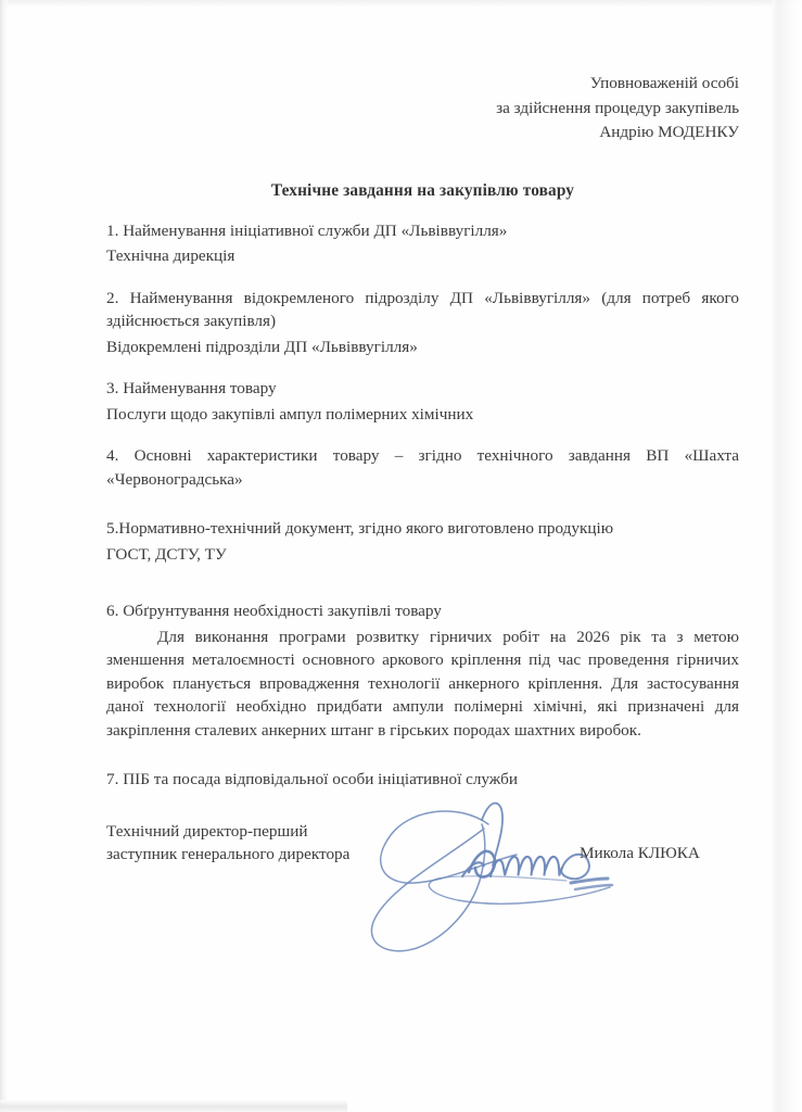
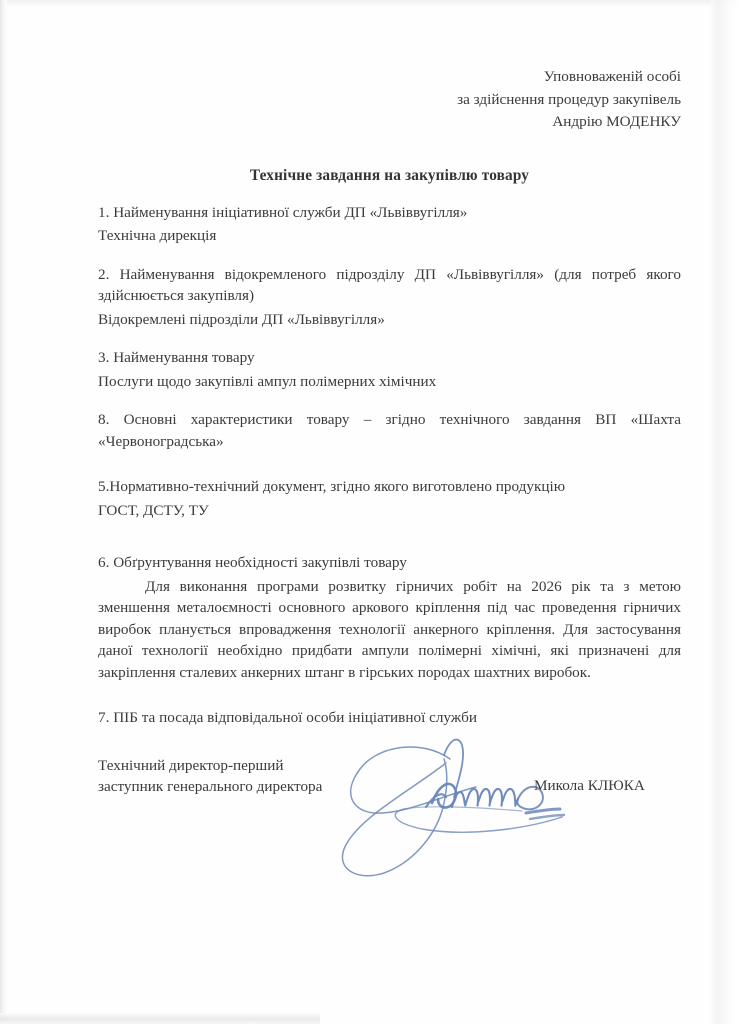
  Уповноваженій особі
  за здійснення процедур закупівель
  Андрію МОДЕНКУ
  Технічне завдання на закупівлю товару
  1. Найменування ініціативної служби ДП «Львіввугілля»
  Технічна дирекція
  2. Найменування відокремленого підрозділу ДП «Львіввугілля» (для потреб якого здійснюється закупівля)
  Відокремлені підрозділи ДП «Львіввугілля»
  3. Найменування товару
  Послуги щодо закупівлі ампул полімерних хімічних
- 4. Основні характеристики товару – згідно технічного завдання ВП «Шахта «Червоноградська»
+ 8. Основні характеристики товару – згідно технічного завдання ВП «Шахта «Червоноградська»
  5.Нормативно-технічний документ, згідно якого виготовлено продукцію
  ГОСТ, ДСТУ, ТУ
  6. Обґрунтування необхідності закупівлі товару
  Для виконання програми розвитку гірничих робіт на 2026 рік та з метою зменшення металоємності основного аркового кріплення під час проведення гірничих виробок планується впровадження технології анкерного кріплення. Для застосування даної технології необхідно придбати ампули полімерні хімічні, які призначені для закріплення сталевих анкерних штанг в гірських породах шахтних виробок.
  7. ПІБ та посада відповідальної особи ініціативної служби
  Технічний директор-перший
  заступник генерального директора
  Микола КЛЮКА
